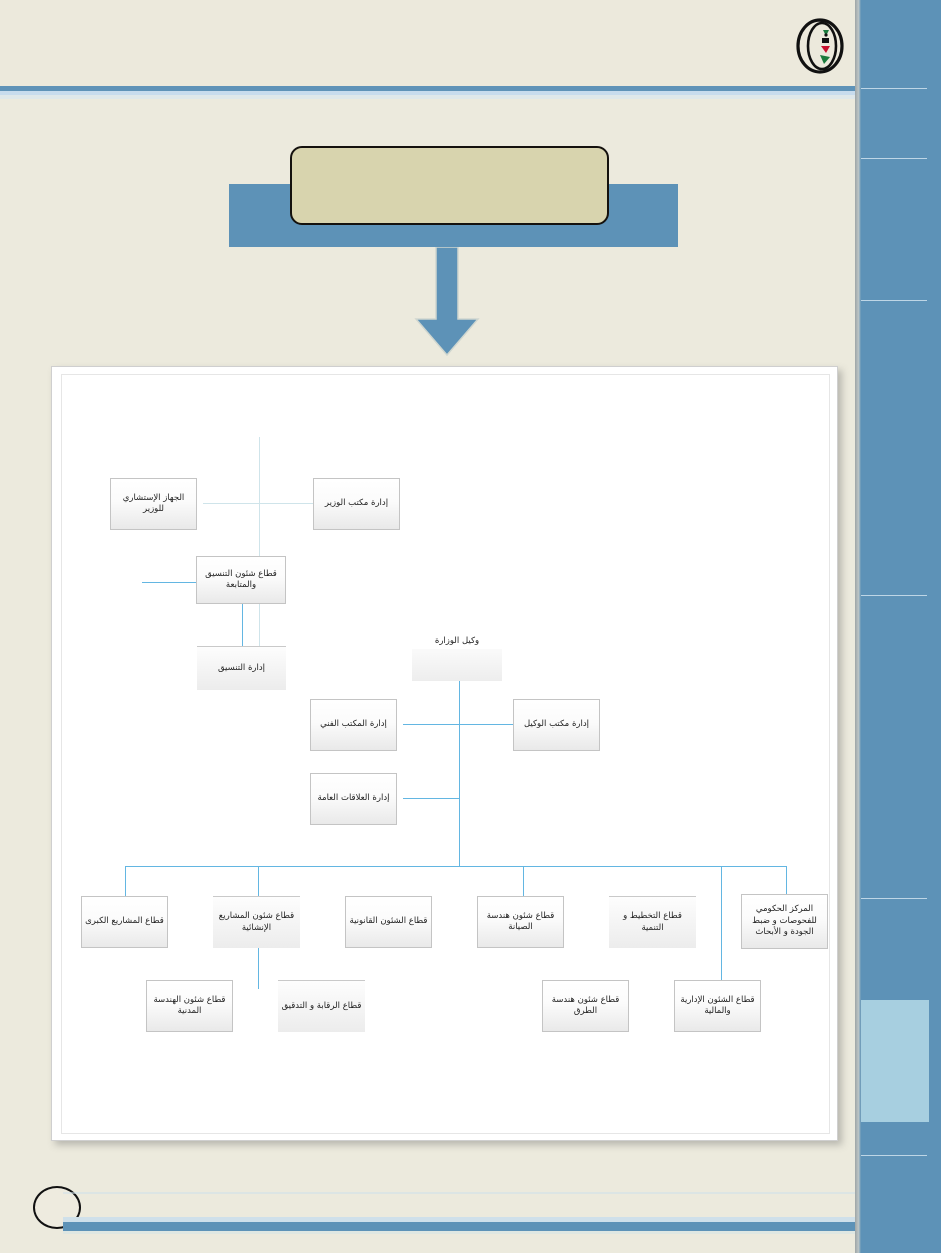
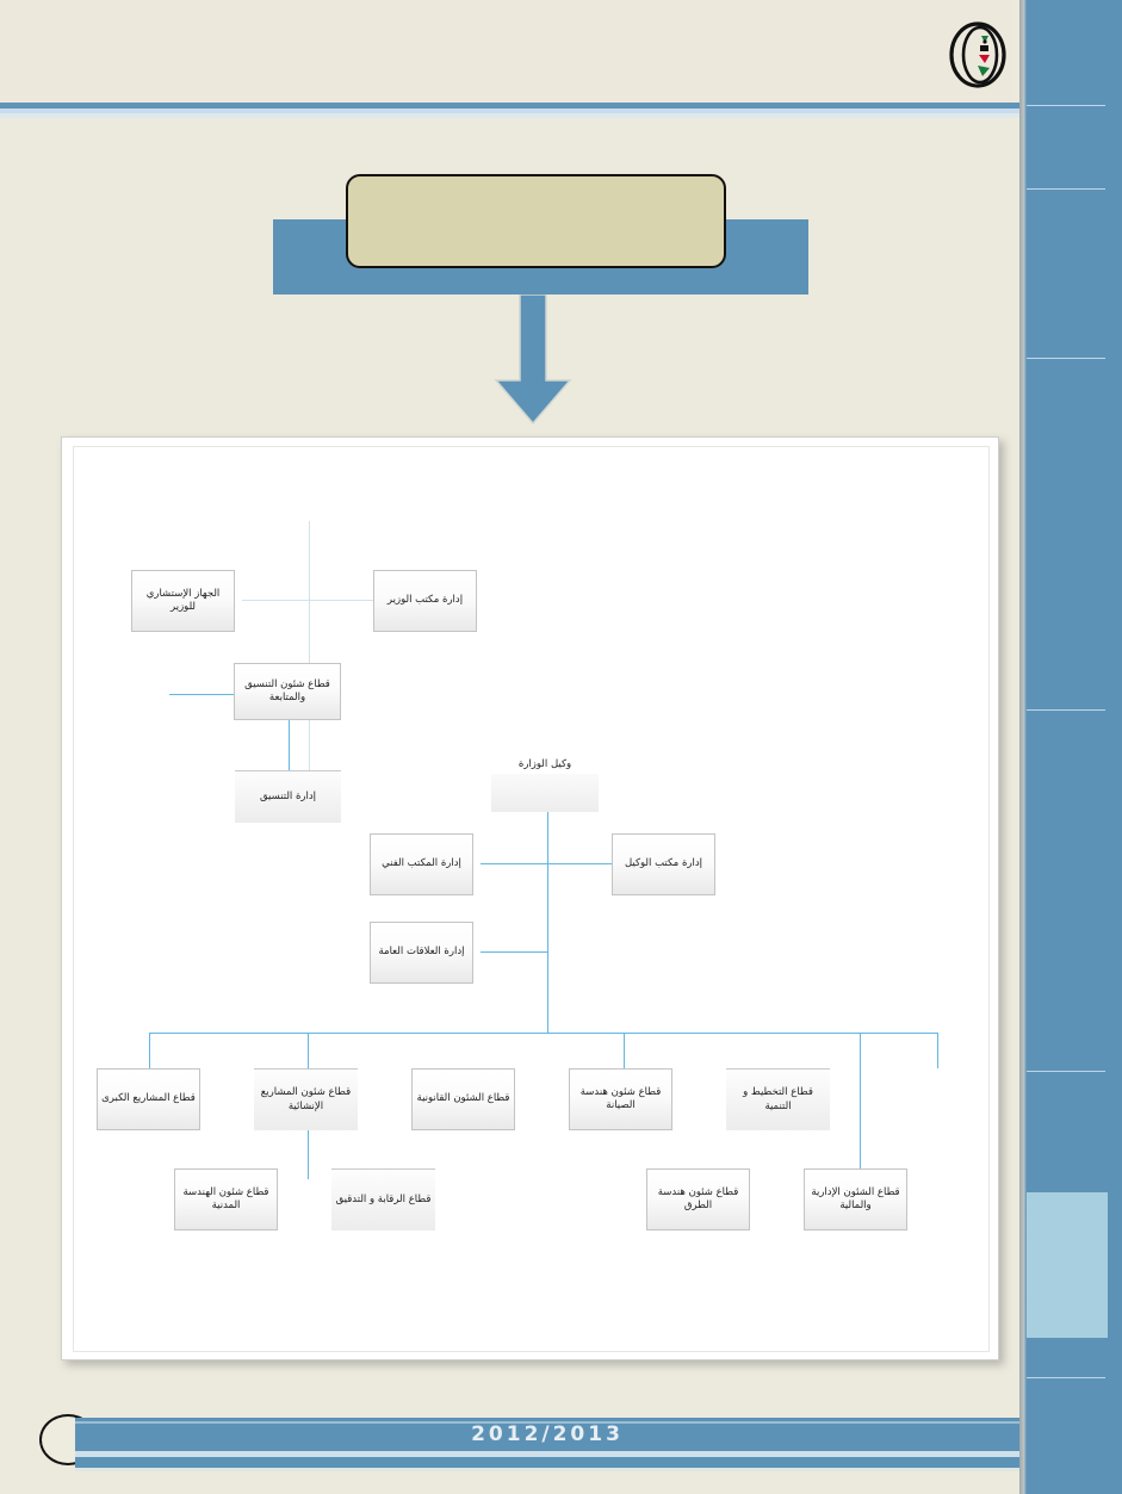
  الجهاز الإستشاري للوزير
  إدارة مكتب الوزير
  قطاع شئون التنسيق والمتابعة
  إدارة التنسيق
  وكيل الوزارة
  إدارة المكتب الفني
  إدارة مكتب الوكيل
  إدارة العلاقات العامة
  قطاع المشاريع الكبرى
  قطاع شئون المشاريع الإنشائية
  قطاع الشئون القانونية
  قطاع شئون هندسة الصيانة
  قطاع التخطيط و التنمية
- المركز الحكومي للفحوصات و ضبط الجودة و الأبحاث
  قطاع شئون الهندسة المدنية
  قطاع الرقابة و التدقيق
  قطاع شئون هندسة الطرق
  قطاع الشئون الإدارية والمالية
+ 2012/2013
